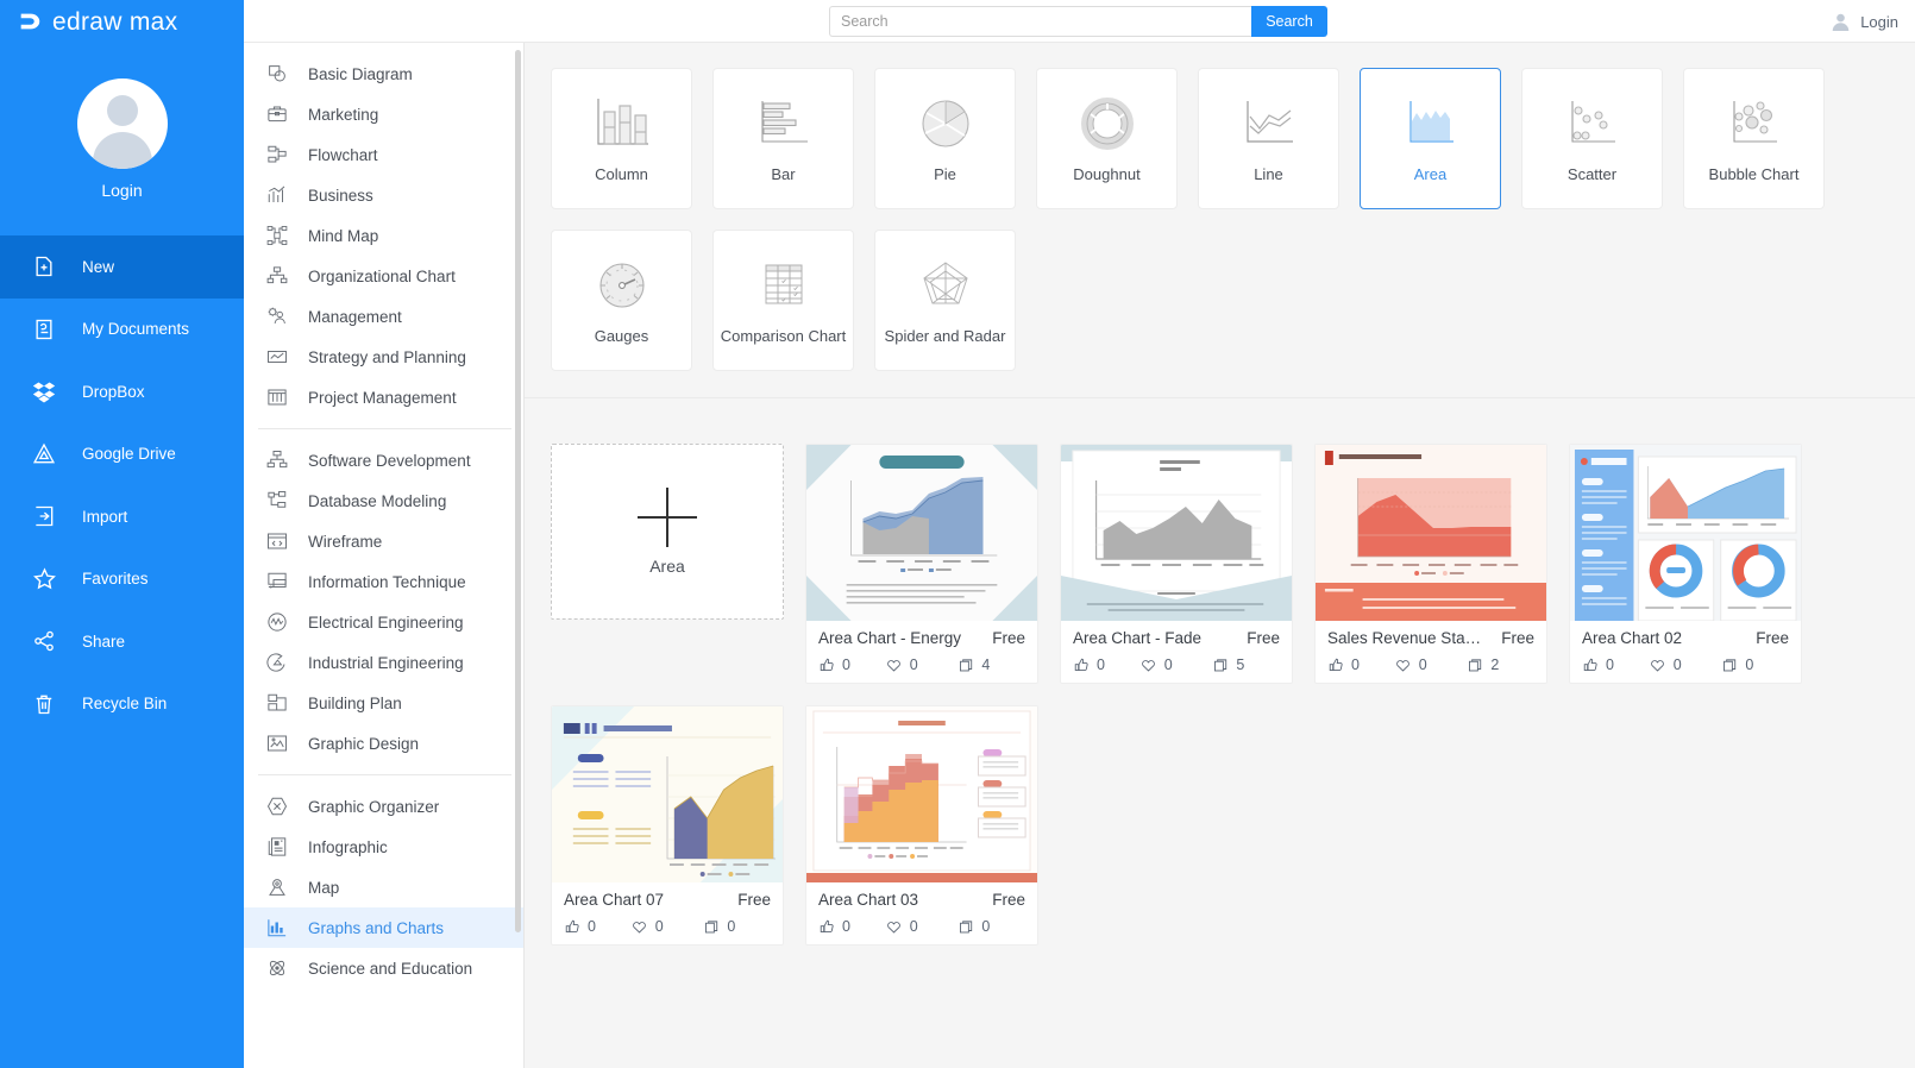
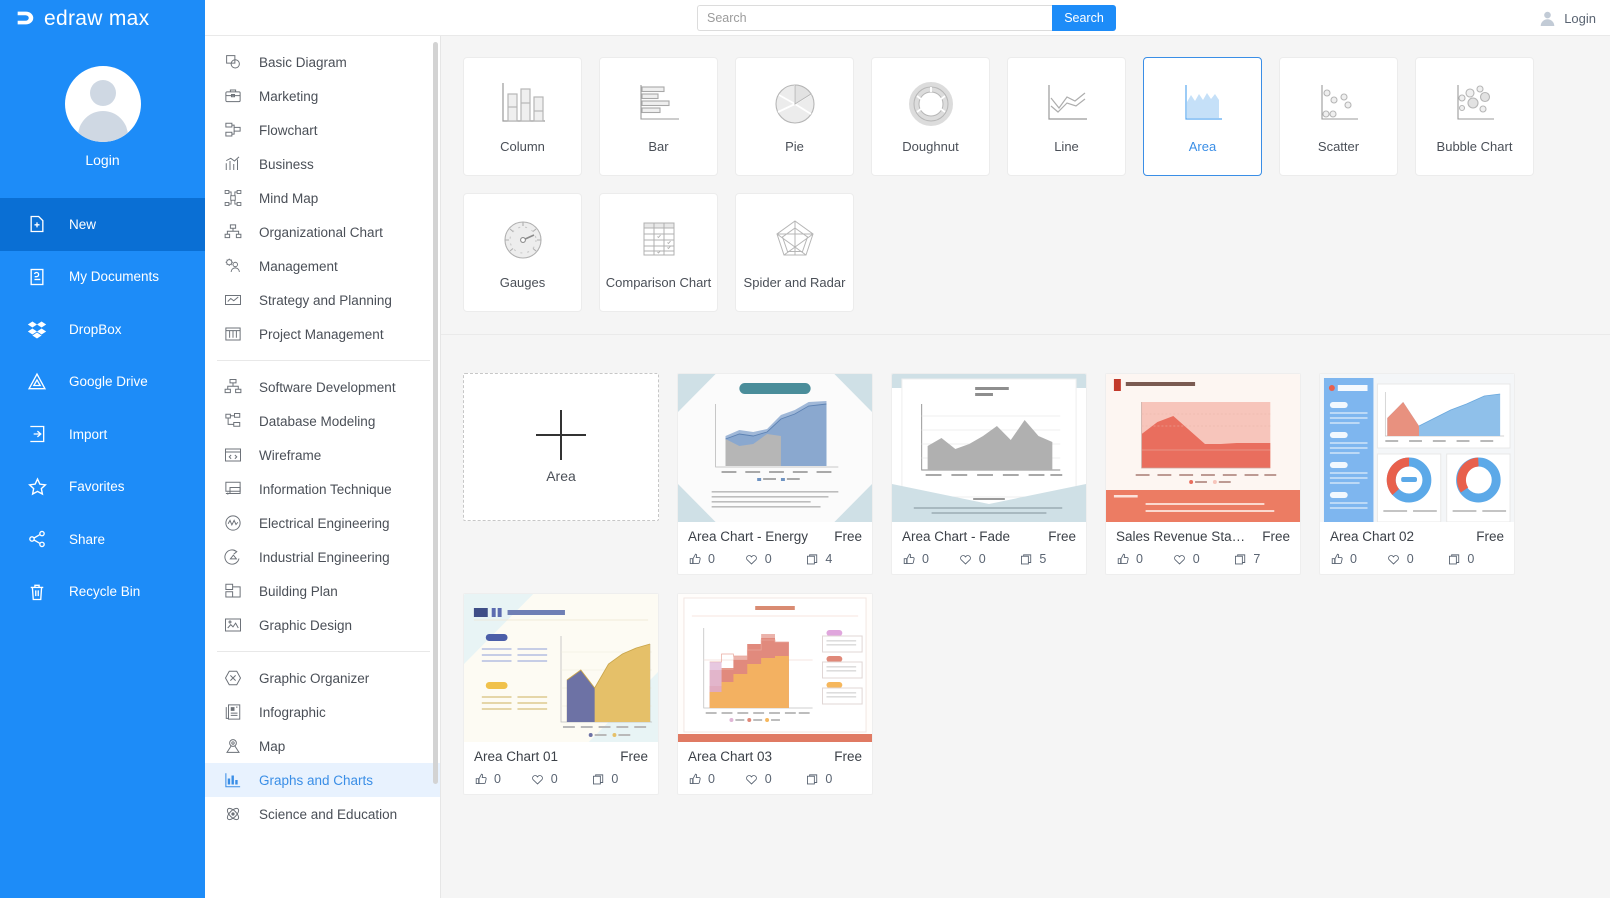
  edraw max
  Login
  New
  My Documents
  DropBox
  Google Drive
  Import
  Favorites
  Share
  Recycle Bin
  Basic Diagram
  Marketing
  Flowchart
  Business
  Mind Map
  Organizational Chart
  Management
  Strategy and Planning
  Project Management
  Software Development
  Database Modeling
  Wireframe
  Information Technique
  Electrical Engineering
  Industrial Engineering
  Building Plan
  Graphic Design
  Graphic Organizer
  Infographic
  Map
  Graphs and Charts
  Science and Education
  Column
  Bar
  Pie
  Doughnut
  Line
  Area
  Scatter
  Bubble Chart
  Gauges
  Comparison Chart
  Spider and Radar
  Area
  Area Chart - Energy
  Free
  0
  0
  4
  Area Chart - Fade
  Free
  0
  0
  5
  Sales Revenue Stack
  Free
  0
  0
- 2
+ 7
  Area Chart 02
  Free
  0
  0
  0
- Area Chart 07
+ Area Chart 01
  Free
  0
  0
  0
  Area Chart 03
  Free
  0
  0
  0
  Search
  Search
  Login
